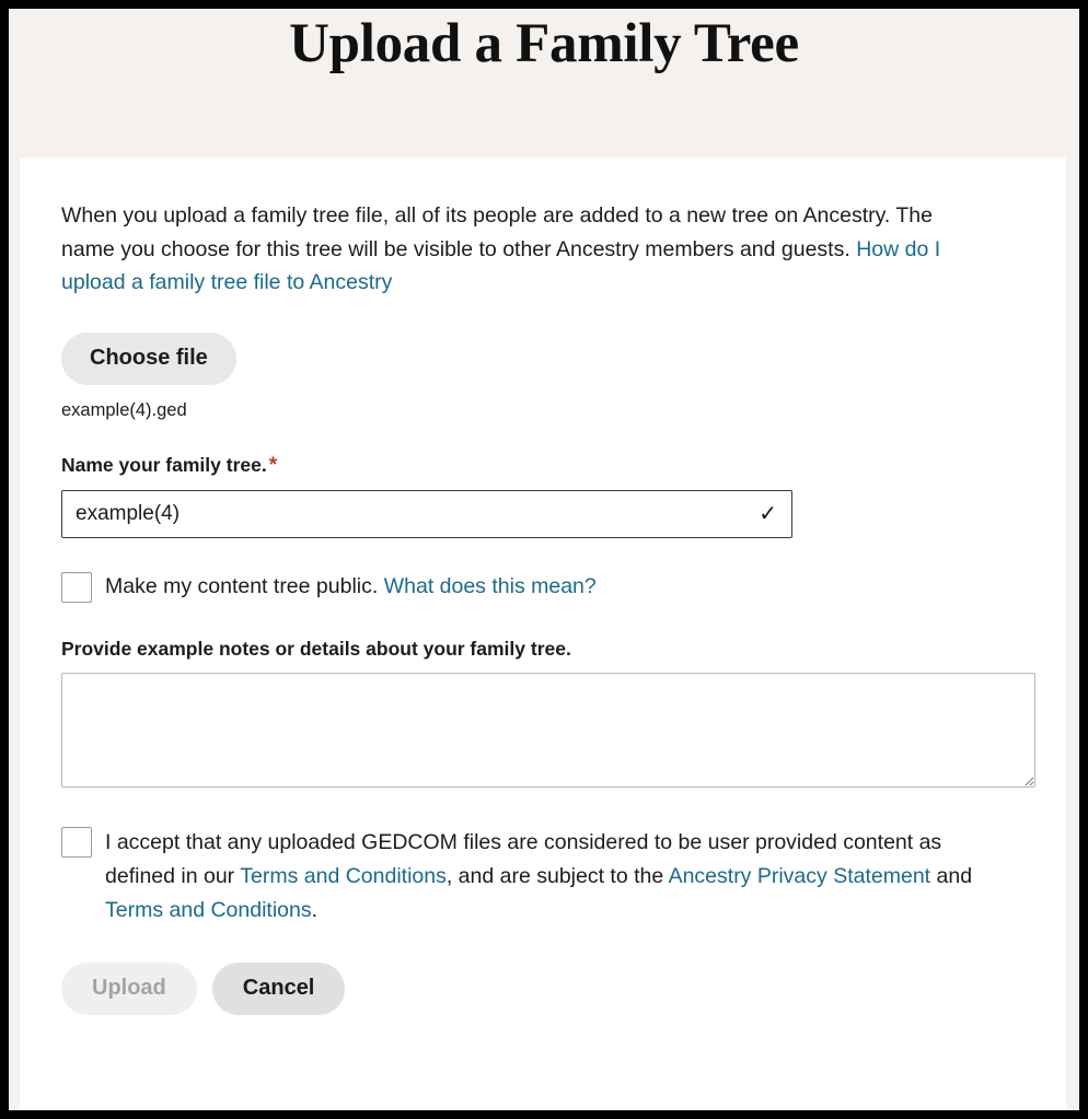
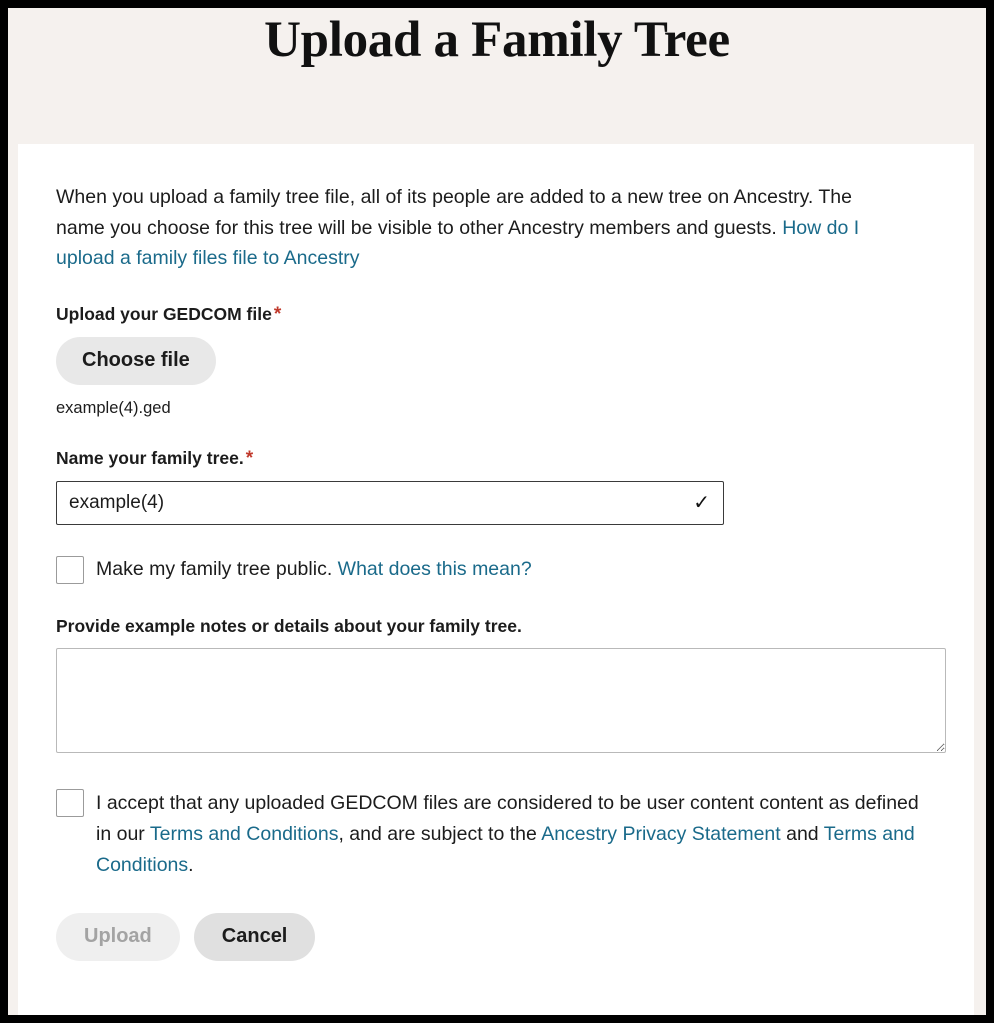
  Upload a Family Tree
- When you upload a family tree file, all of its people are added to a new tree on Ancestry. The name you choose for this tree will be visible to other Ancestry members and guests. How do I upload a family tree file to Ancestry
+ When you upload a family tree file, all of its people are added to a new tree on Ancestry. The name you choose for this tree will be visible to other Ancestry members and guests. How do I upload a family files file to Ancestry
+ Upload your GEDCOM file*
  Choose file
  example(4).ged
  Name your family tree.*
  example(4)
  ✓
- Make my content tree public. What does this mean?
+ Make my family tree public. What does this mean?
  Provide example notes or details about your family tree.
- I accept that any uploaded GEDCOM files are considered to be user provided content as defined in our Terms and Conditions, and are subject to the Ancestry Privacy Statement and Terms and Conditions.
+ I accept that any uploaded GEDCOM files are considered to be user content content as defined in our Terms and Conditions, and are subject to the Ancestry Privacy Statement and Terms and Conditions.
  Upload
  Cancel
